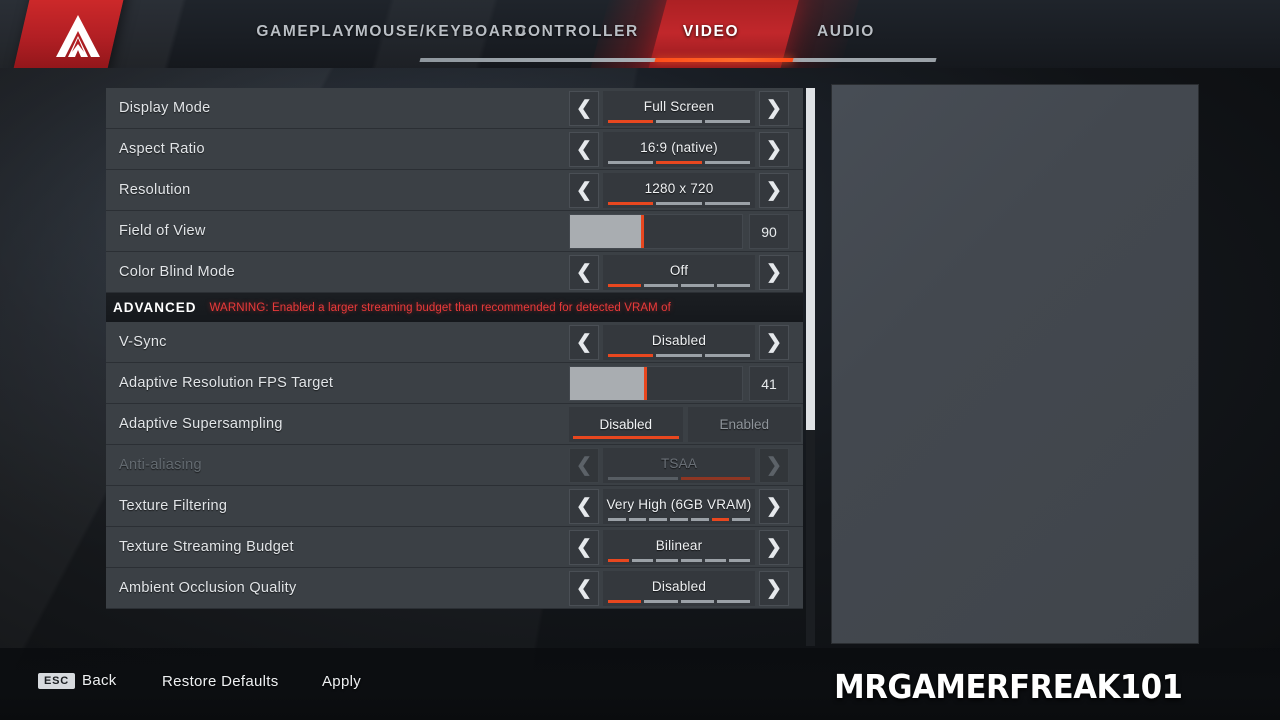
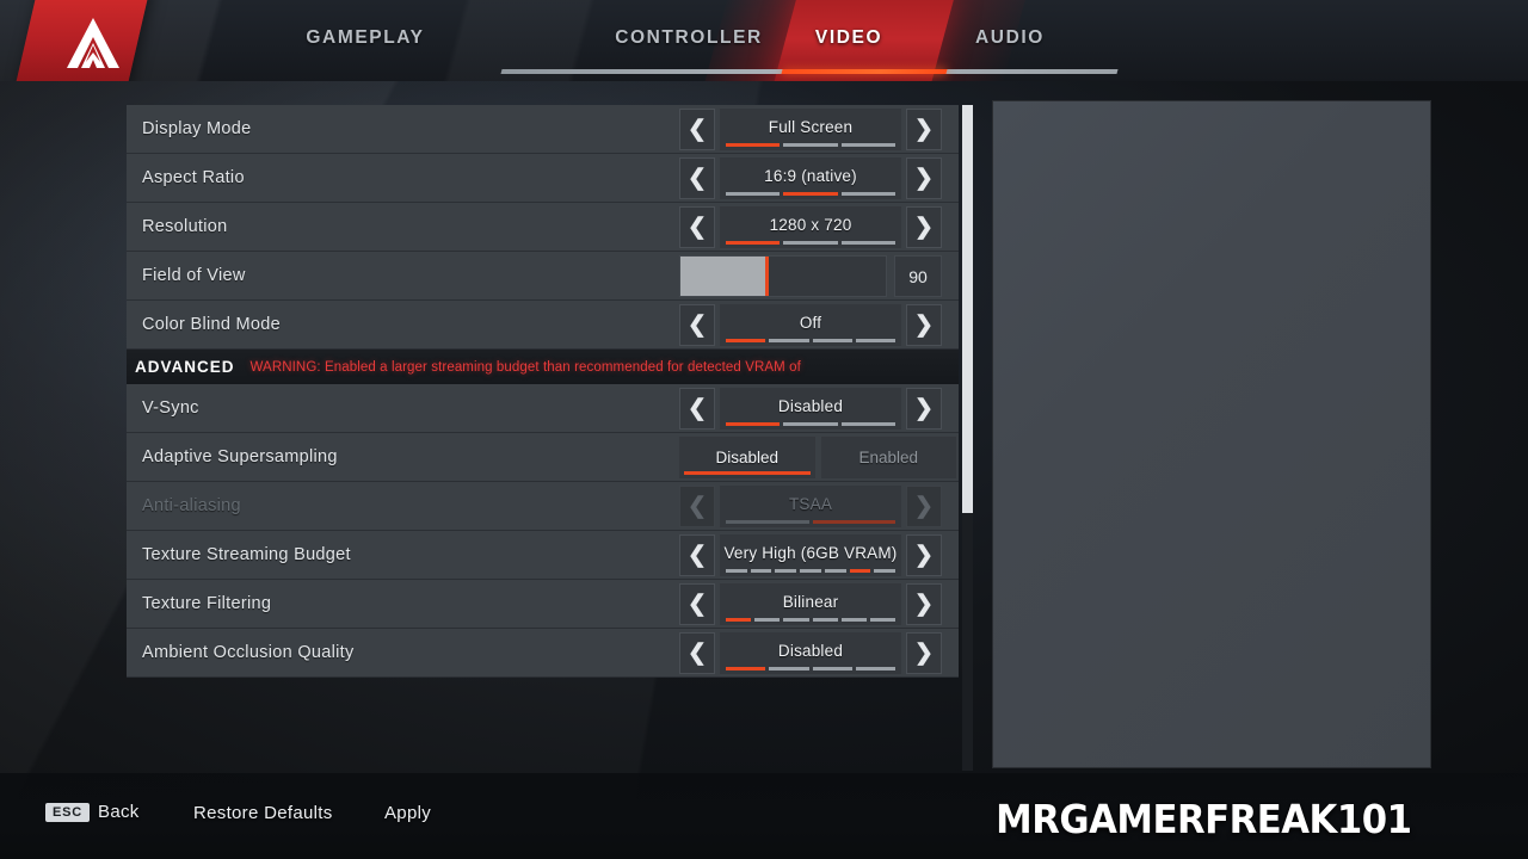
  GAMEPLAY
- MOUSE/KEYBOARD
  CONTROLLER
  VIDEO
  AUDIO
  Display Mode
  ❮
  Full Screen
  ❯
  Aspect Ratio
  ❮
  16:9 (native)
  ❯
  Resolution
  ❮
  1280 x 720
  ❯
  Field of View
  90
  Color Blind Mode
  ❮
  Off
  ❯
  ADVANCED
  WARNING: Enabled a larger streaming budget than recommended for detected VRAM of
  V-Sync
  ❮
  Disabled
  ❯
- Adaptive Resolution FPS Target
- 41
  Adaptive Supersampling
  Disabled
  Enabled
  Anti-aliasing
  ❮
  TSAA
  ❯
- Texture Filtering
+ Texture Streaming Budget
  ❮
  Very High (6GB VRAM)
  ❯
- Texture Streaming Budget
+ Texture Filtering
  ❮
  Bilinear
  ❯
  Ambient Occlusion Quality
  ❮
  Disabled
  ❯
  ESC
  Back
  Restore Defaults
  Apply
  MRGAMERFREAK101
